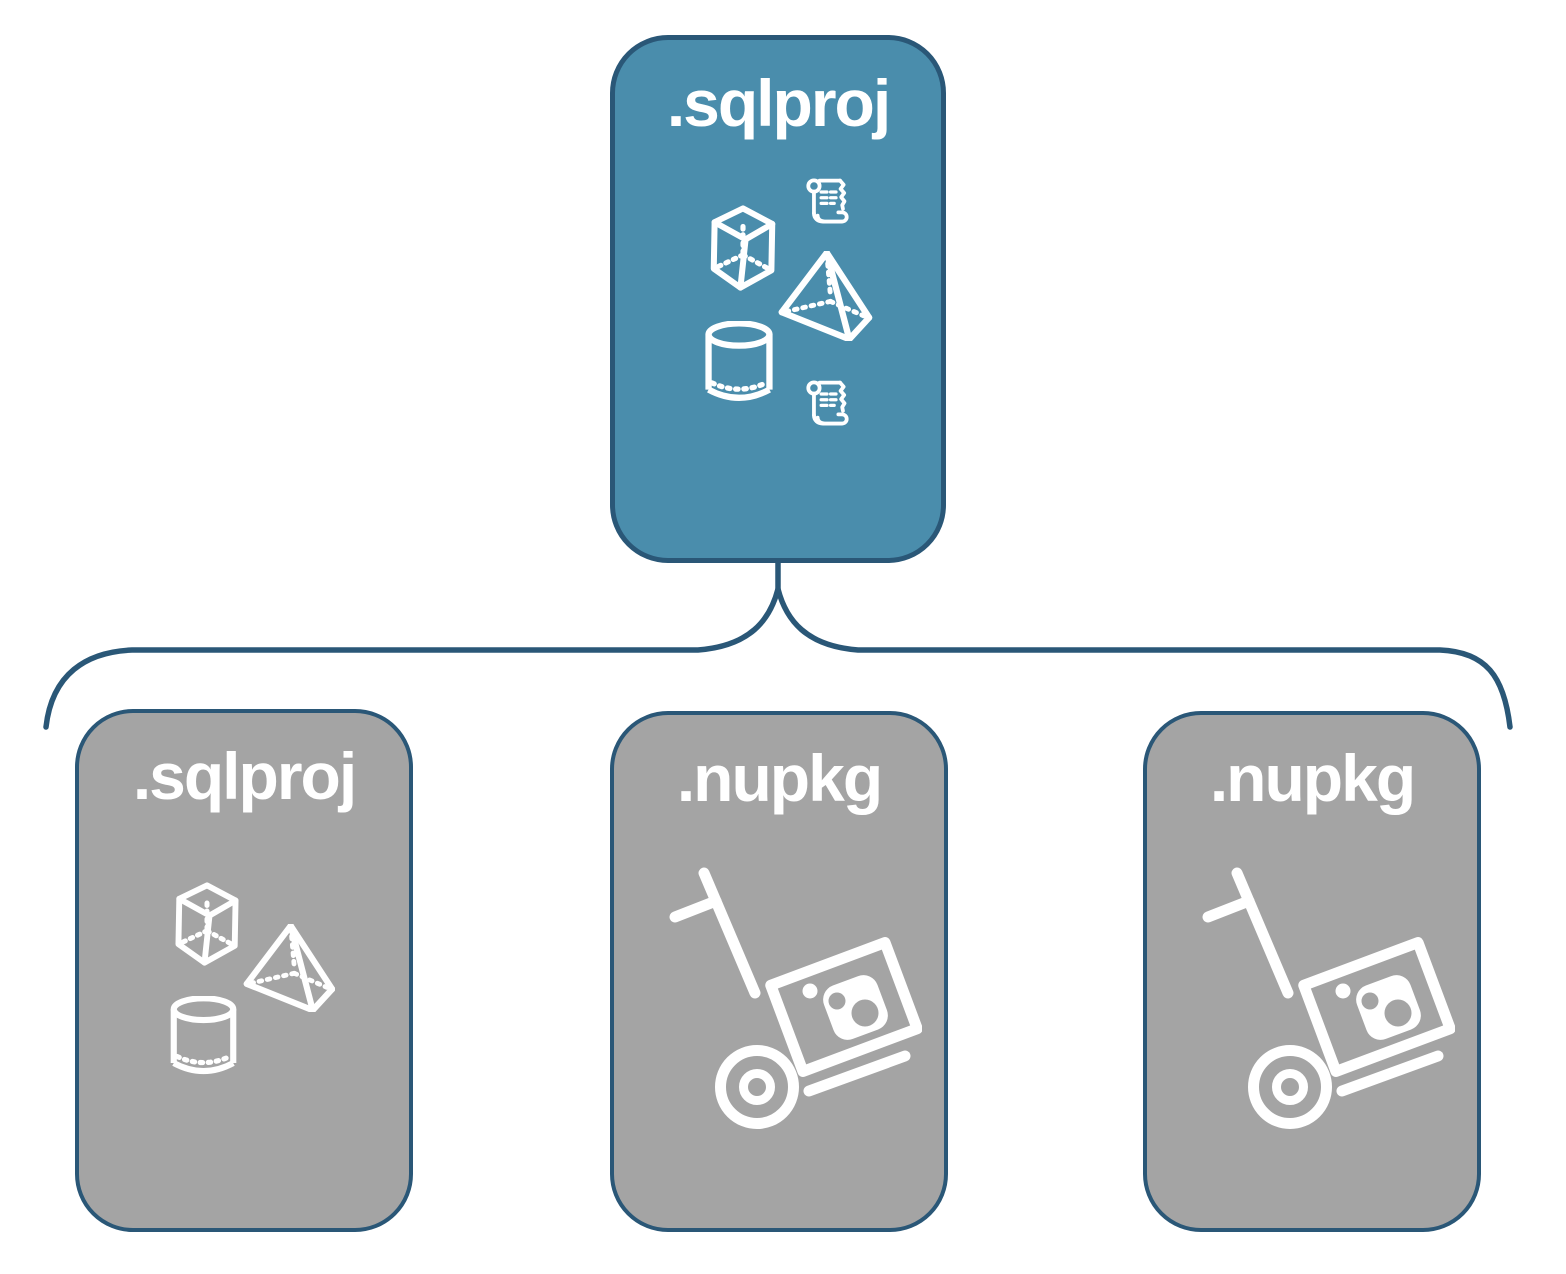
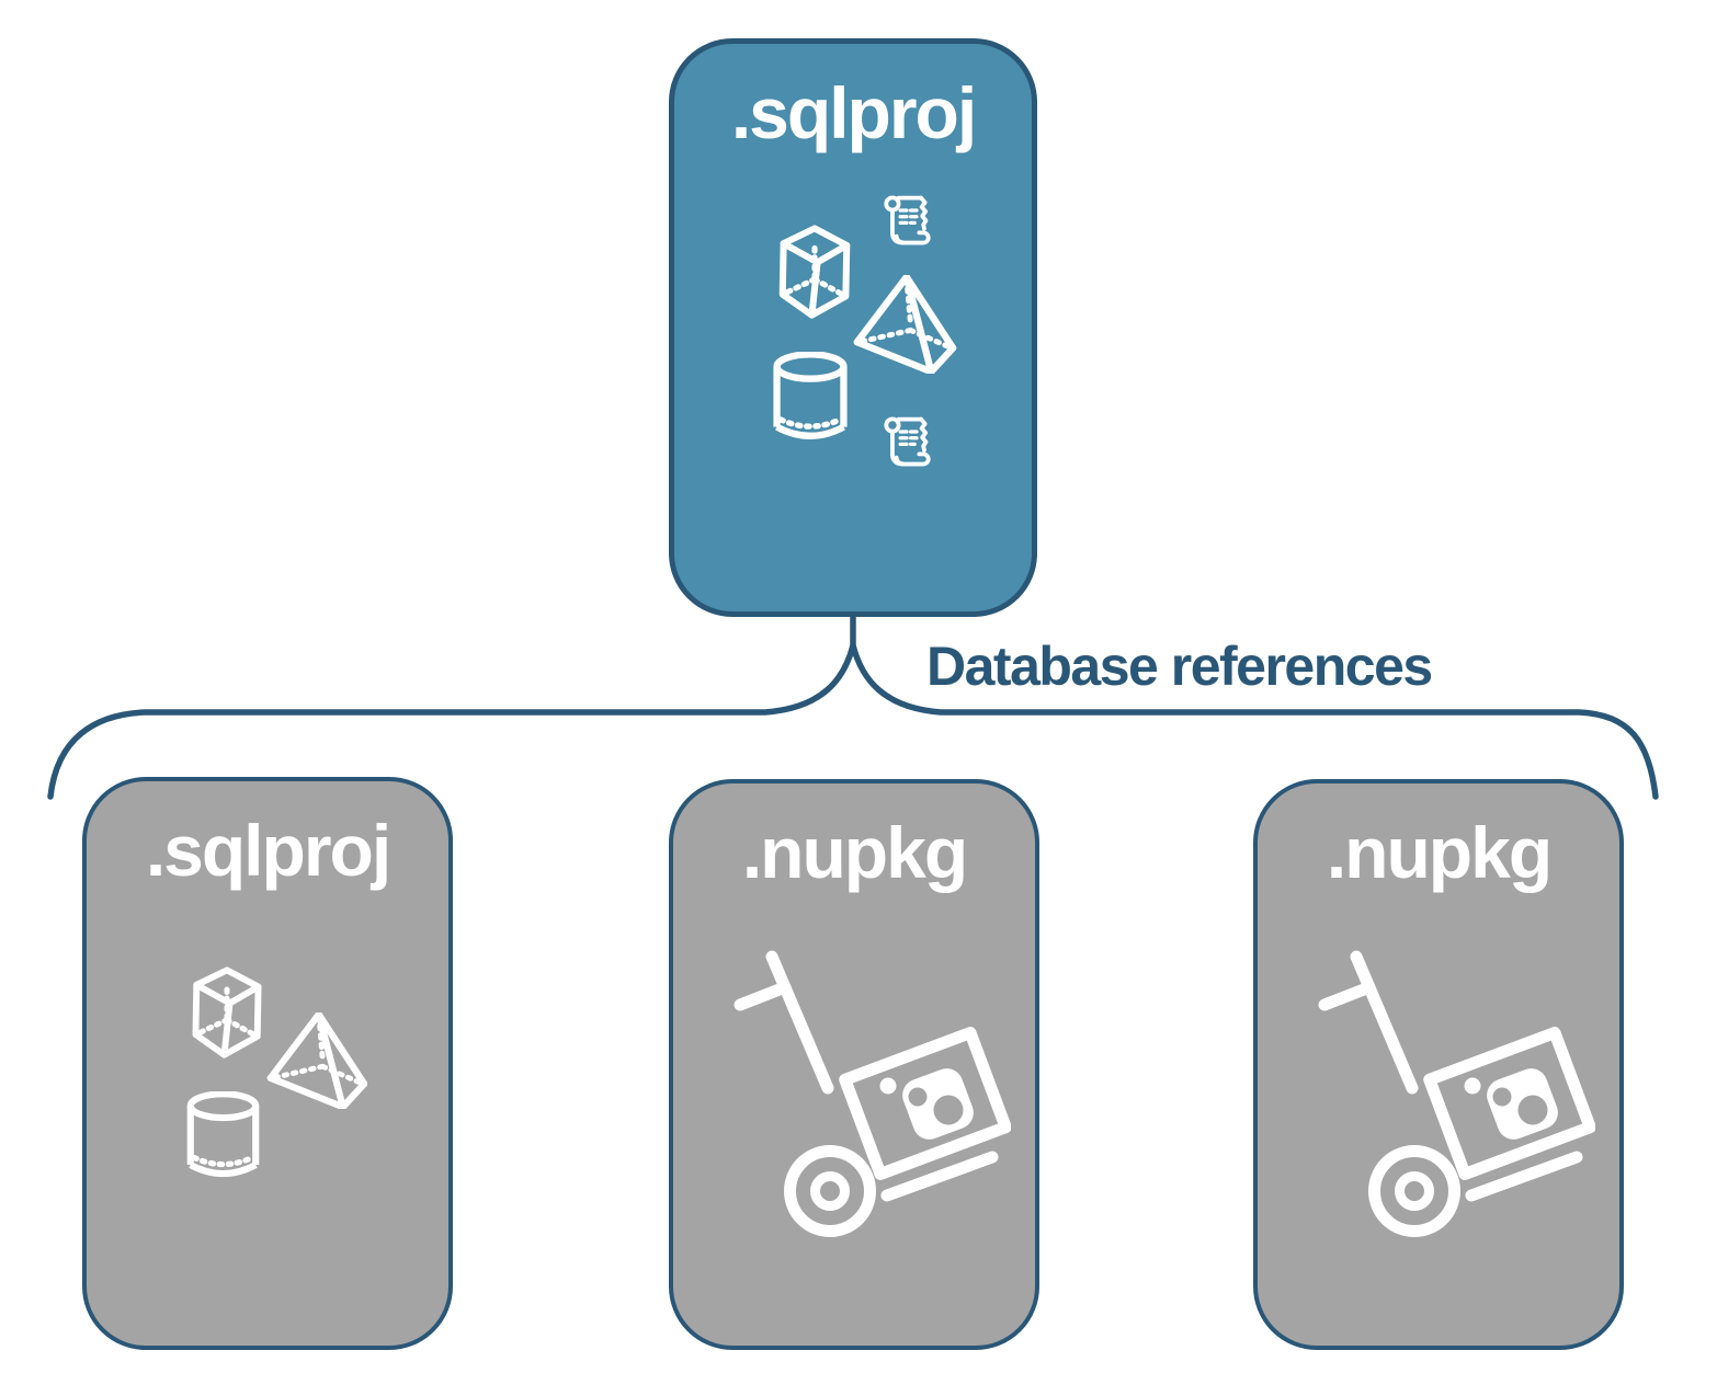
+ Database references
  .sqlproj
  .sqlproj
  .nupkg
  .nupkg
